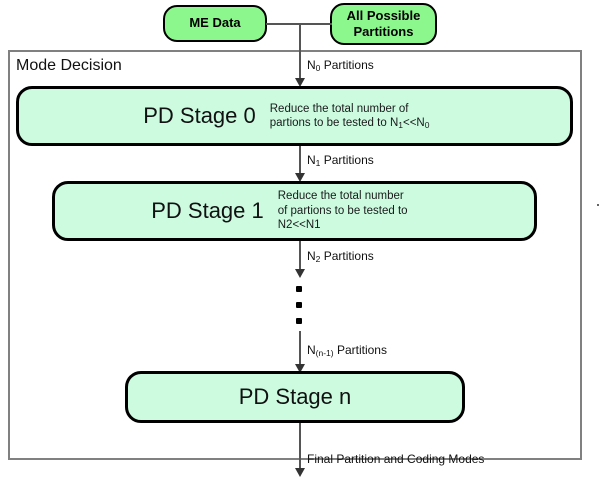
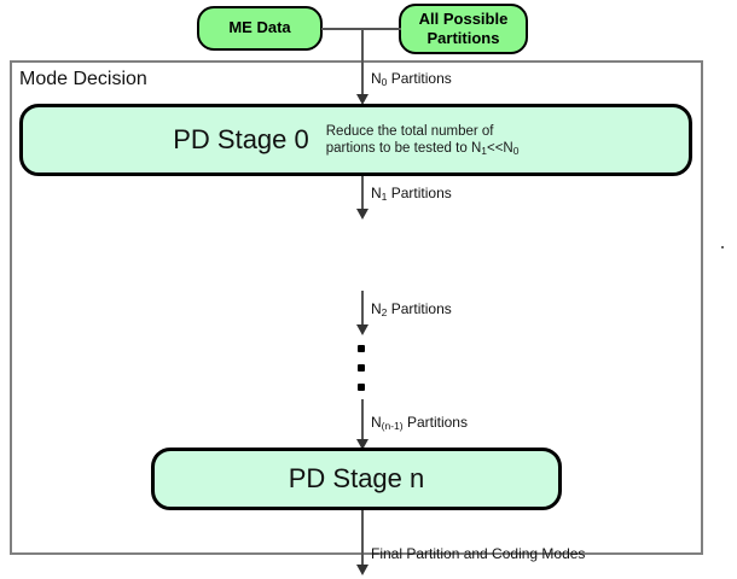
  Mode Decision
  ME Data
  All Possible
  Partitions
  N0 Partitions
  PD Stage 0
  Reduce the total number of
  partions to be tested to N1<<N0
  N1 Partitions
- PD Stage 1
- Reduce the total number
- of partions to be tested to
- N2<<N1
  N2 Partitions
  N(n-1) Partitions
  PD Stage n
  Final Partition and Coding Modes
